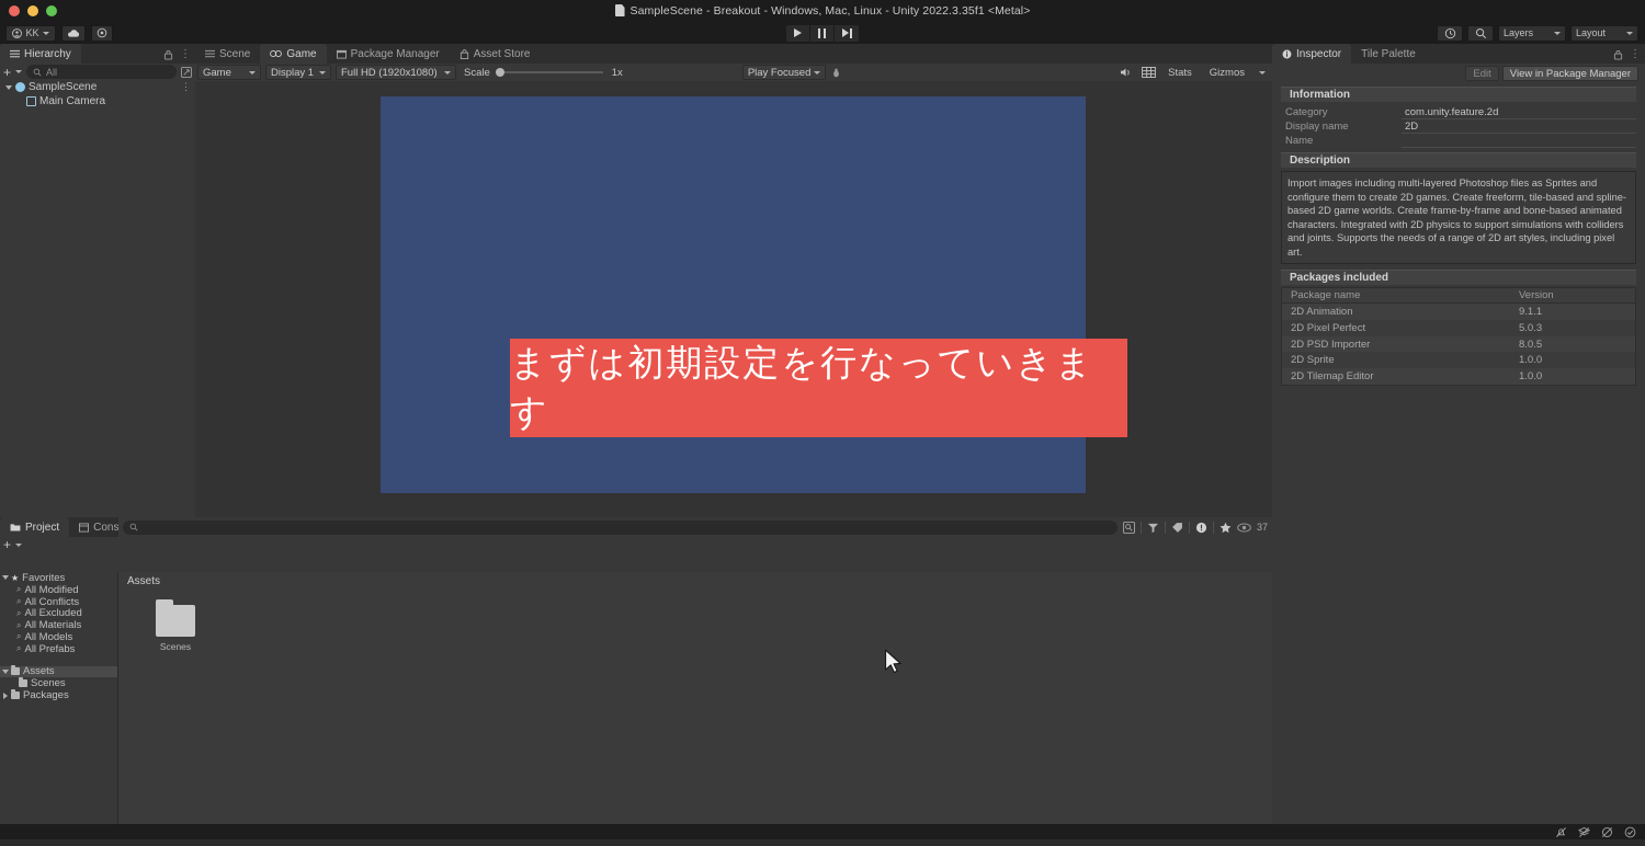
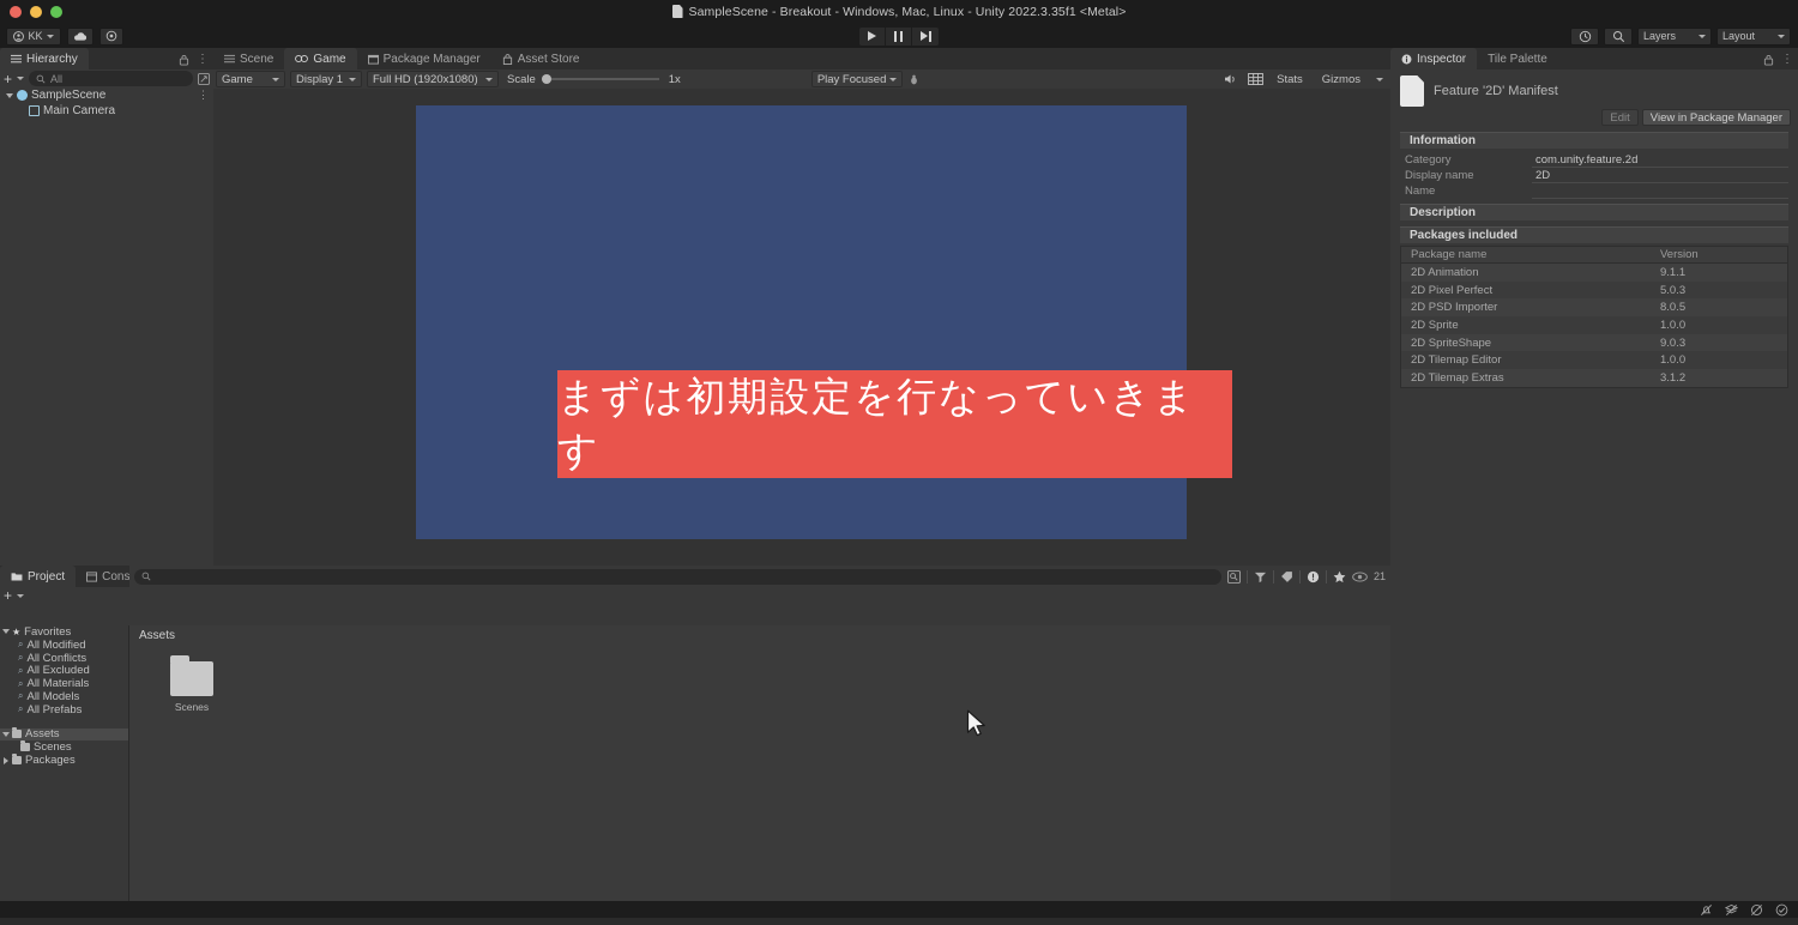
  SampleScene - Breakout - Windows, Mac, Linux - Unity 2022.3.35f1 <Metal>
  KK
  Layers
  Layout
  Hierarchy
  ⋮
  +
  All
  SampleScene
  ⋮
  Main Camera
  Scene
  Game
  Package Manager
  Asset Store
  Game
  Display 1
  Full HD (1920x1080)
  Scale
  1x
  Play Focused
  Stats
  Gizmos
  まずは初期設定を行なっていきます
  Inspector
  Tile Palette
  ⋮
+ Feature '2D' Manifest
  Edit
  View in Package Manager
  Information
  Category
  com.unity.feature.2d
  Display name
  2D
  Name
  Description
- Import images including multi-layered Photoshop files as Sprites and configure them to create 2D games. Create freeform, tile-based and spline-based 2D game worlds. Create frame-by-frame and bone-based animated characters. Integrated with 2D physics to support simulations with colliders and joints. Supports the needs of a range of 2D art styles, including pixel art.
  Packages included
  Package name
  Version
  2D Animation
  9.1.1
  2D Pixel Perfect
  5.0.3
  2D PSD Importer
  8.0.5
  2D Sprite
  1.0.0
+ 2D SpriteShape
+ 9.0.3
  2D Tilemap Editor
  1.0.0
+ 2D Tilemap Extras
+ 3.1.2
  Project
  +
- 37
+ 21
  ★
  Favorites
  ⌕
  All Modified
  ⌕
  All Conflicts
  ⌕
  All Excluded
  ⌕
  All Materials
  ⌕
  All Models
  ⌕
  All Prefabs
  Assets
  Scenes
  Packages
  Assets
  Scenes
